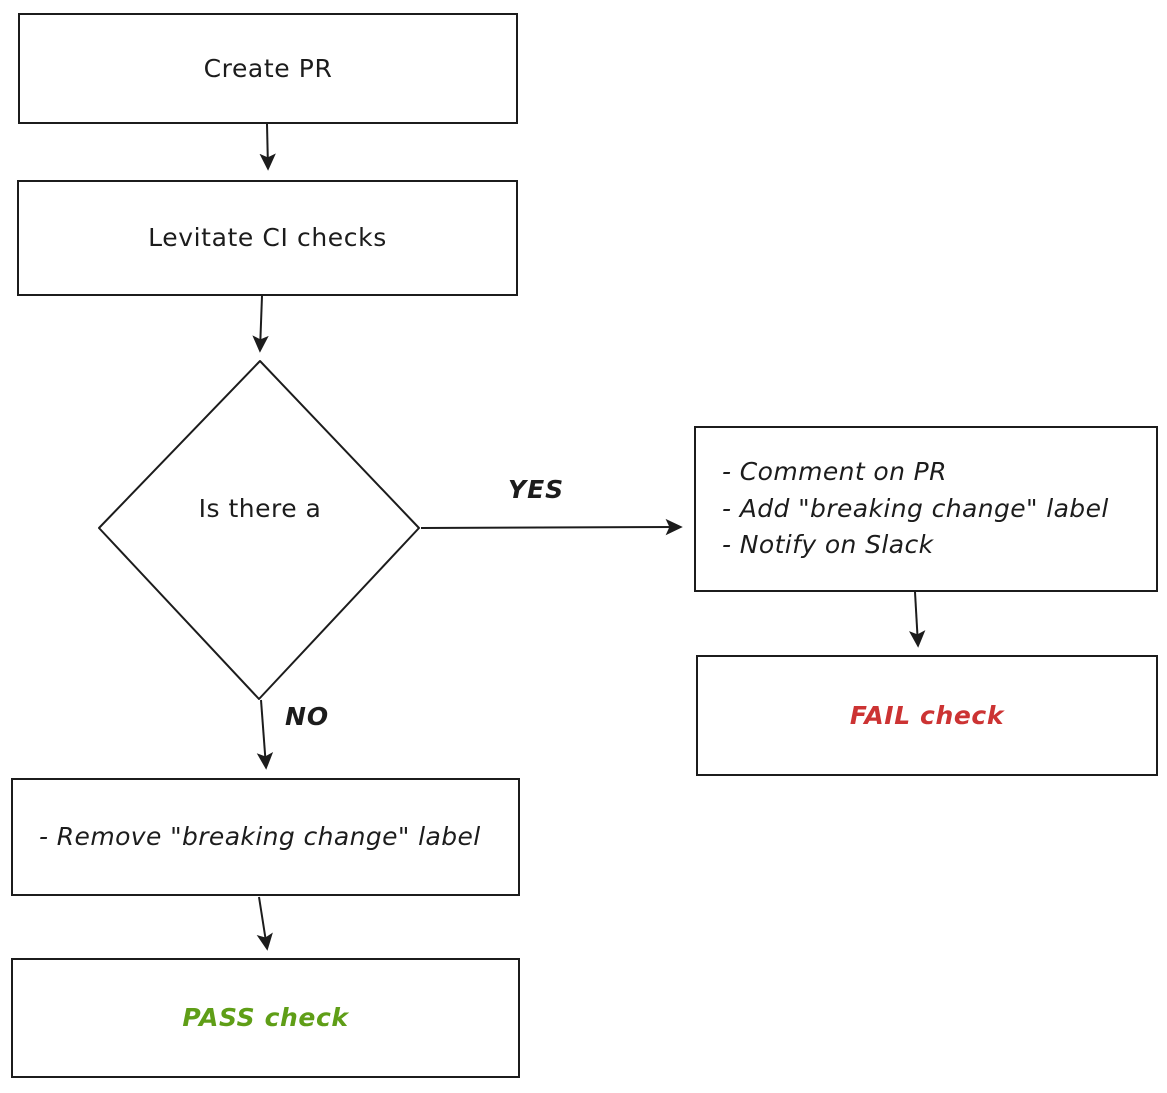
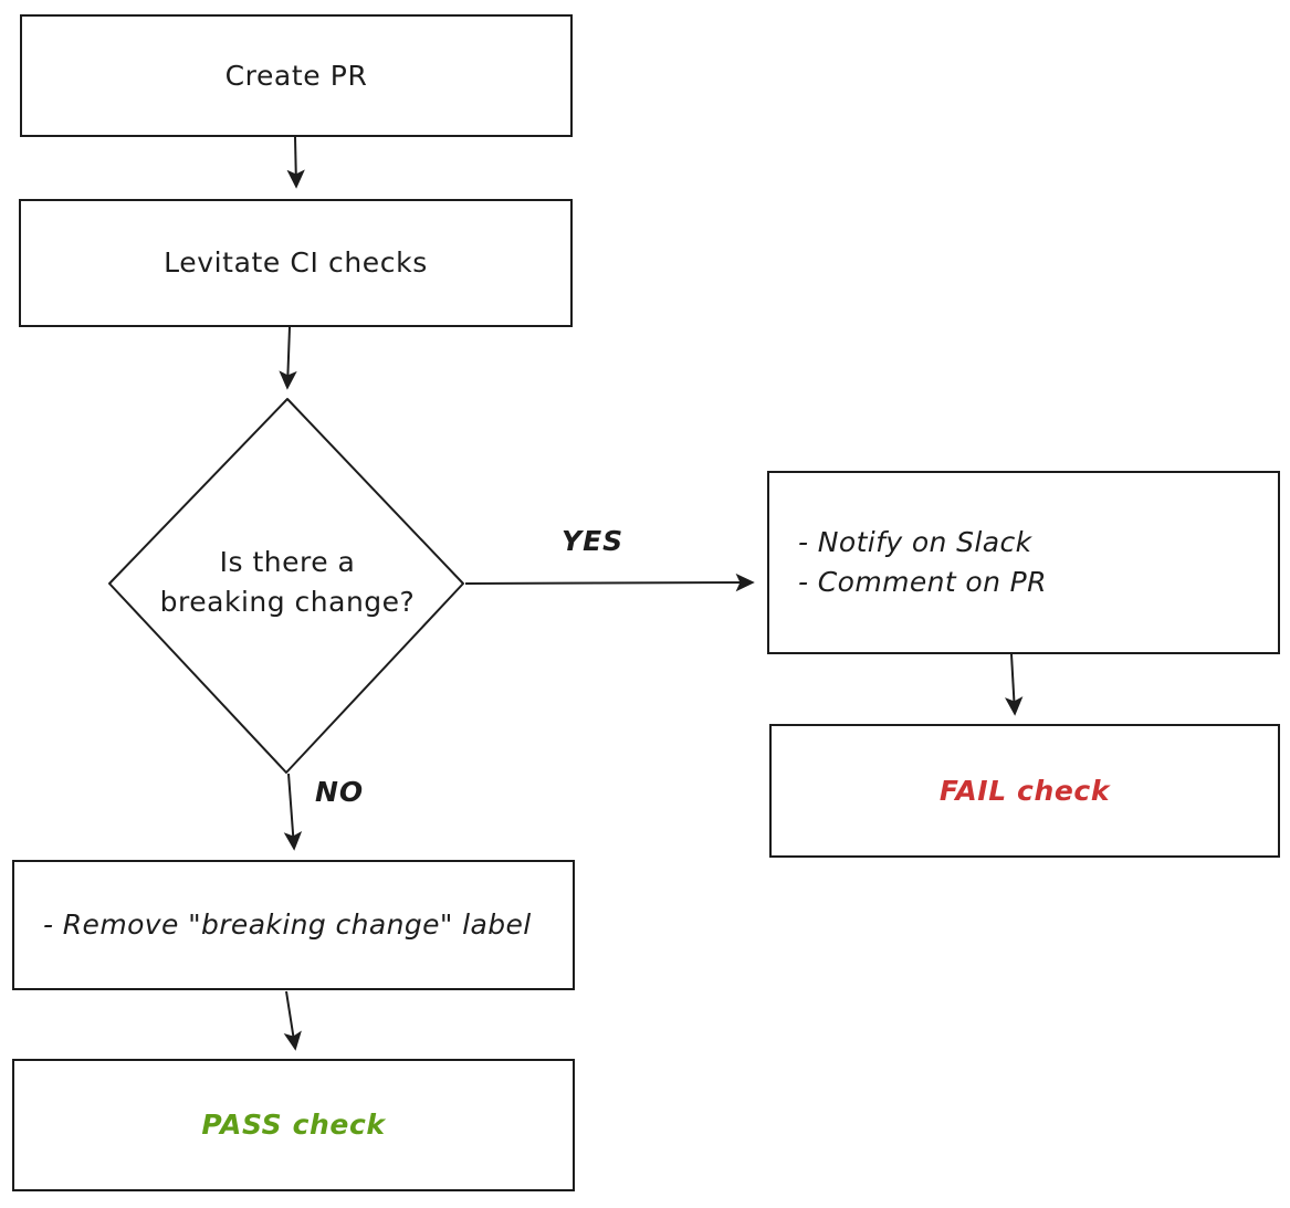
  Create PR
  Levitate CI checks
  Is there a
+ breaking change?
  YES
  NO
- - Comment on PR
+ - Notify on Slack
- - Add "breaking change" label
- - Notify on Slack
+ - Comment on PR
  FAIL check
  - Remove "breaking change" label
  PASS check
